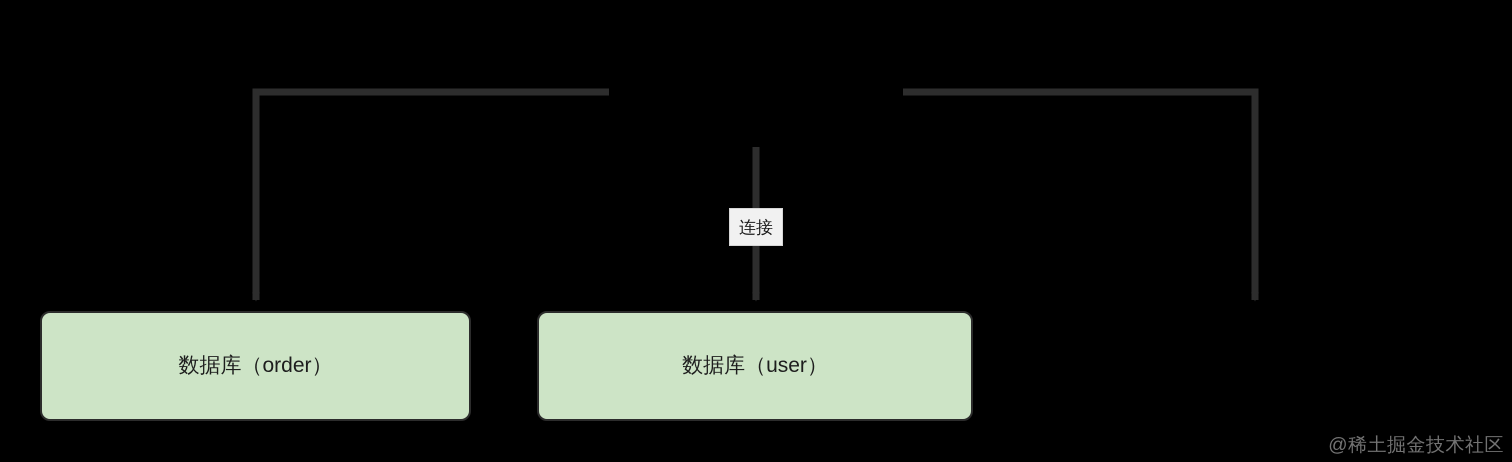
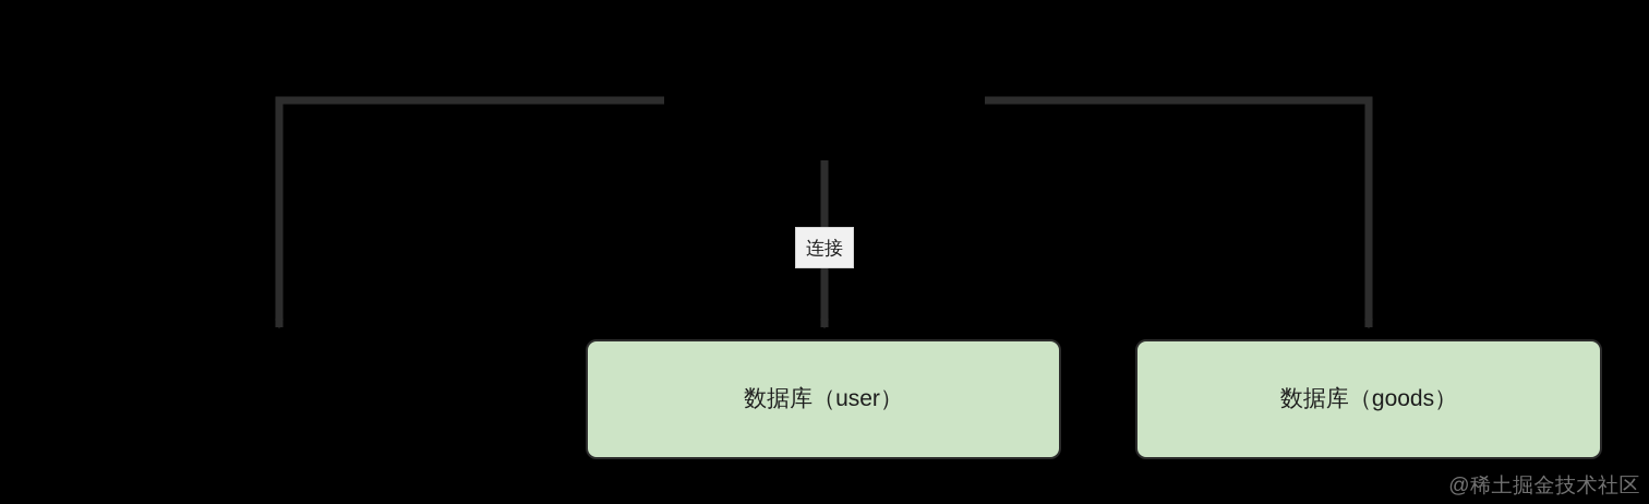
  连接
- 数据库（order）
  数据库（user）
+ 数据库（goods）
  @稀土掘金技术社区
